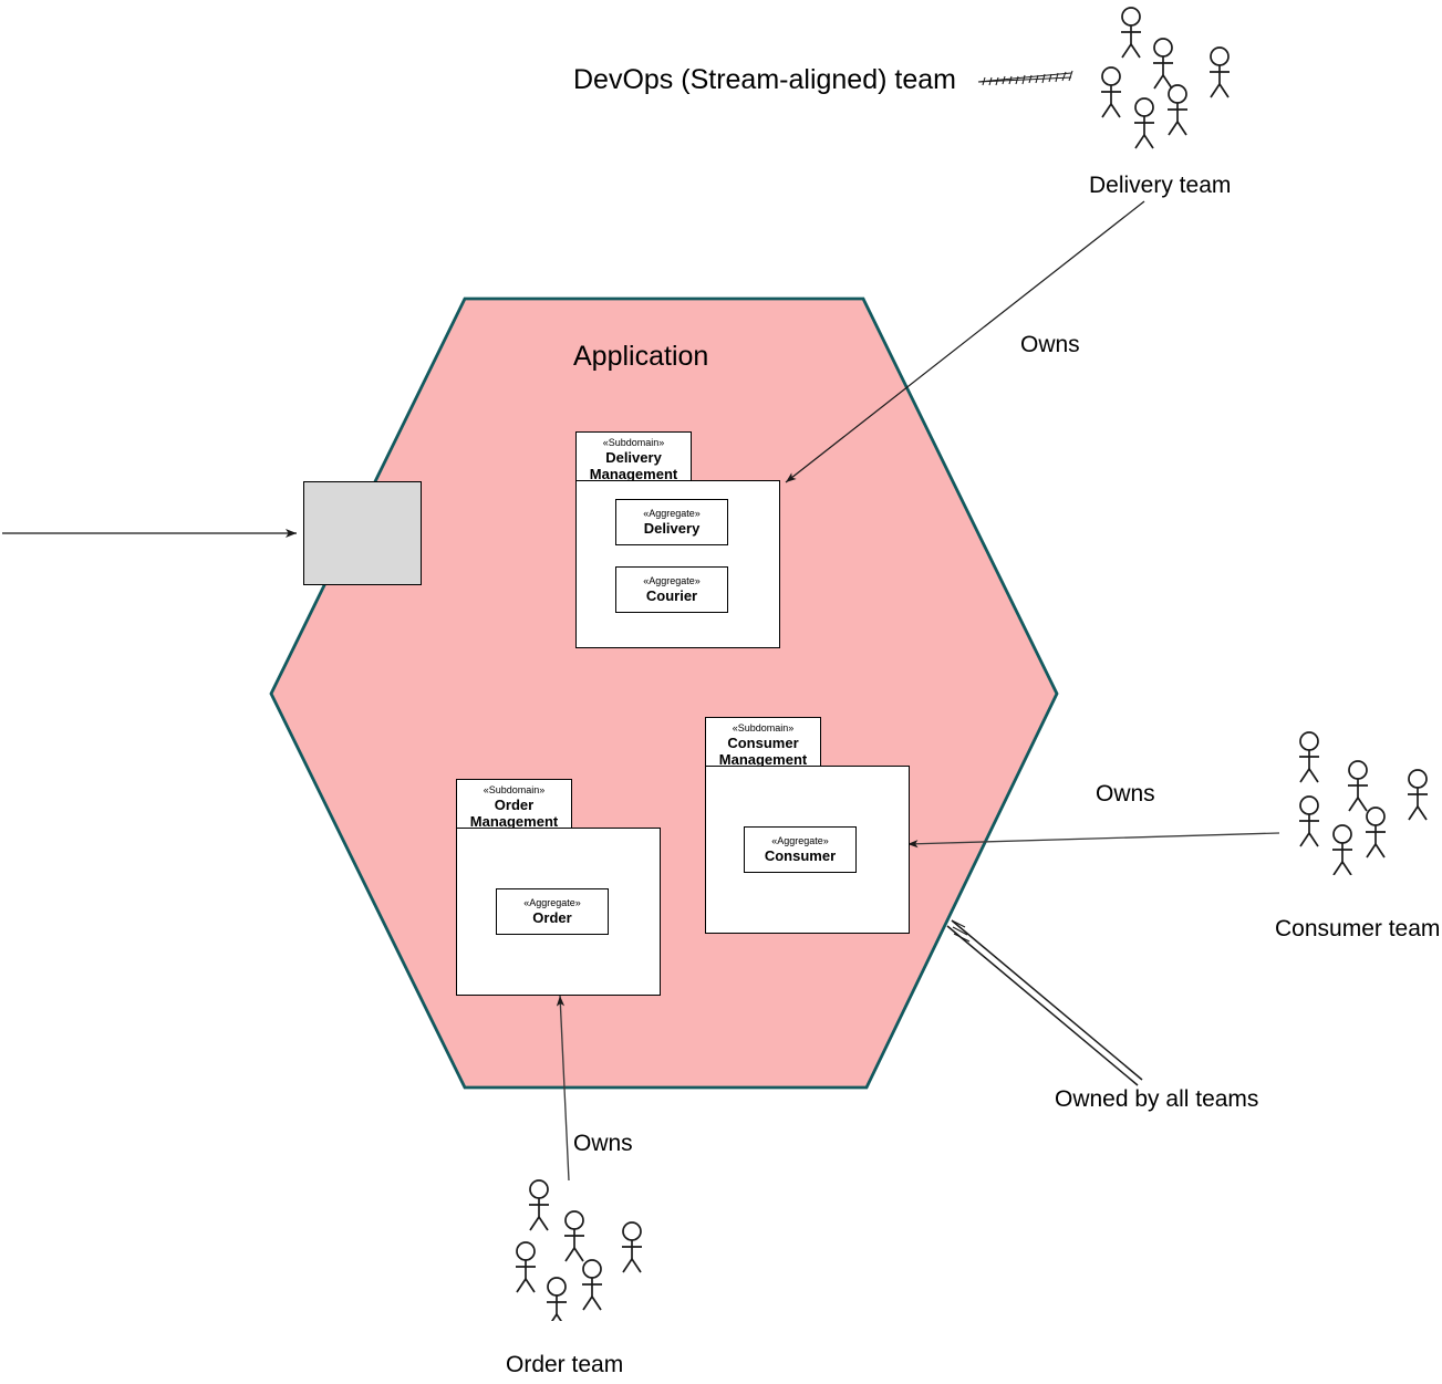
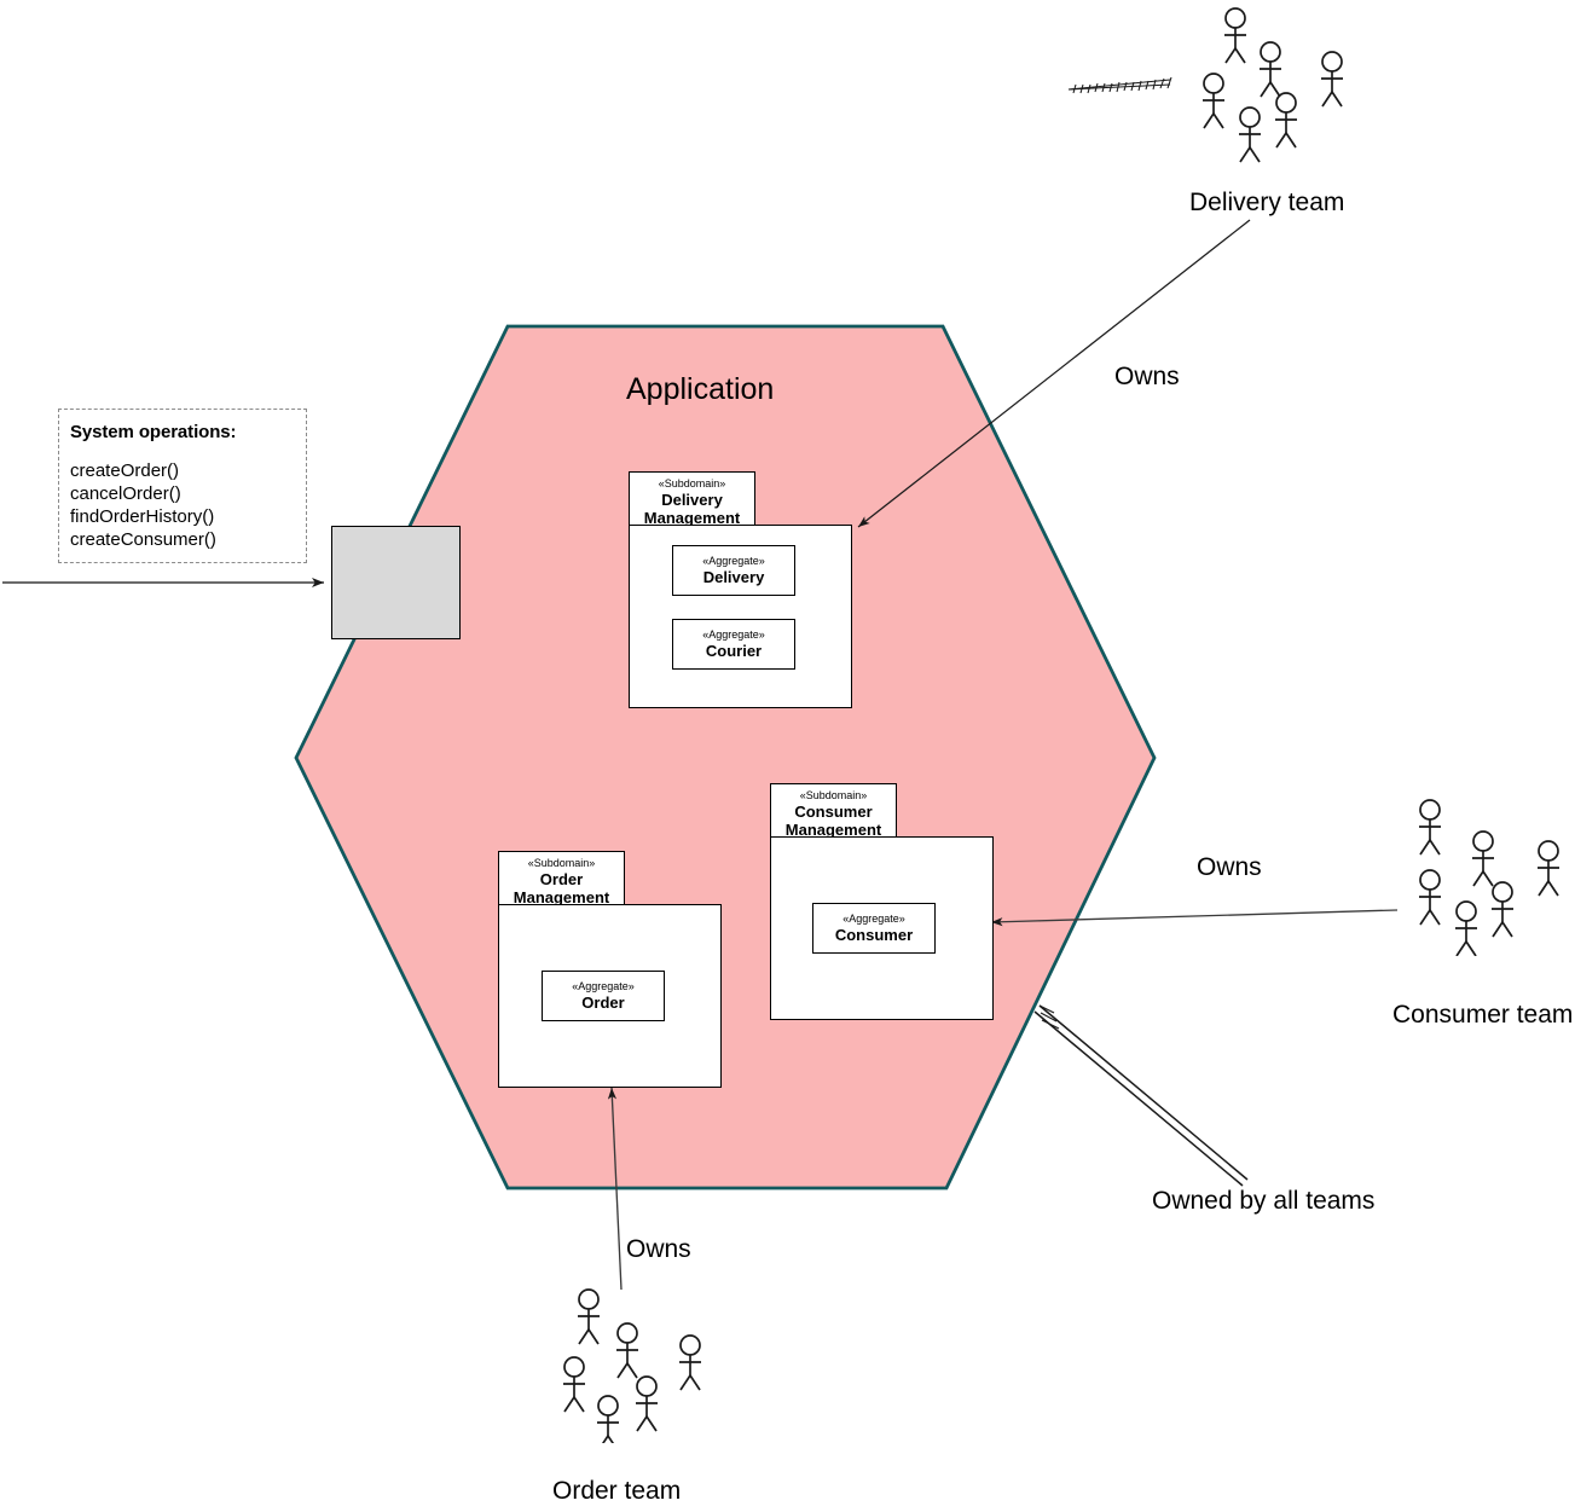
- DevOps (Stream-aligned) team
  Application
+ System operations:
+ createOrder()
+ cancelOrder()
+ findOrderHistory()
+ createConsumer()
  «Subdomain»
  Delivery
  Management
  «Aggregate»
  Delivery
  «Aggregate»
  Courier
  «Subdomain»
  Consumer
  Management
  «Aggregate»
  Consumer
  «Subdomain»
  Order
  Management
  «Aggregate»
  Order
  Delivery team
  Consumer team
  Order team
  Owns
  Owns
  Owns
  Owned by all teams
